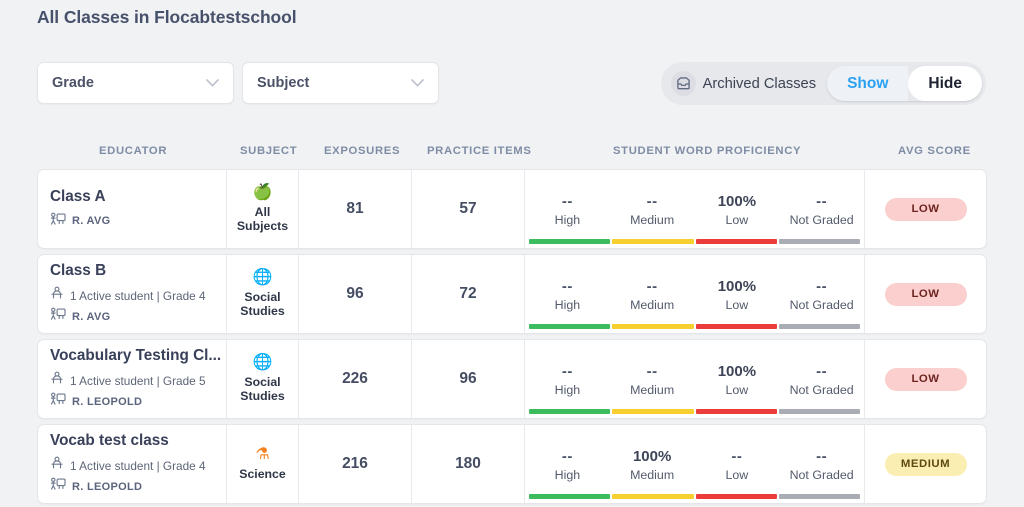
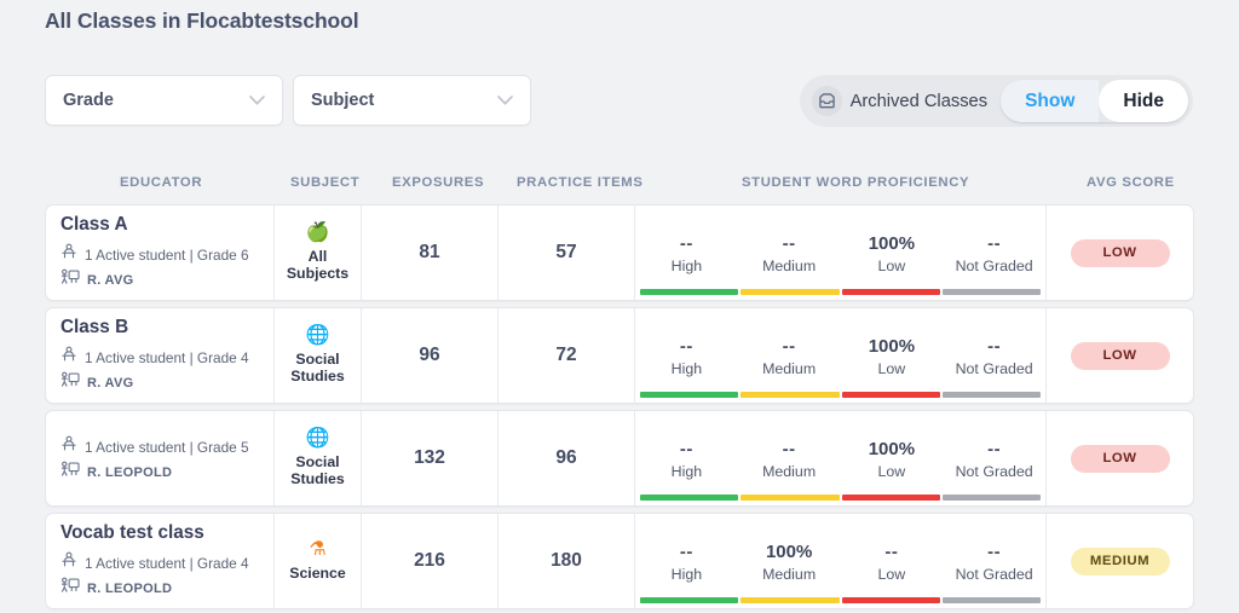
  All Classes in Flocabtestschool
  Grade
  Subject
  Archived Classes
  Show
  Hide
  EDUCATOR
  SUBJECT
  EXPOSURES
  PRACTICE ITEMS
  STUDENT WORD PROFICIENCY
  AVG SCORE
  Class A
+ 1 Active student | Grade 6
  R. AVG
  🍏
  All
  Subjects
  81
  57
  --
  High
  --
  Medium
  100%
  Low
  --
  Not Graded
  LOW
  Class B
  1 Active student | Grade 4
  R. AVG
  🌐
  Social
  Studies
  96
  72
  --
  High
  --
  Medium
  100%
  Low
  --
  Not Graded
  LOW
- Vocabulary Testing Cl...
  1 Active student | Grade 5
  R. LEOPOLD
  🌐
  Social
  Studies
- 226
+ 132
  96
  --
  High
  --
  Medium
  100%
  Low
  --
  Not Graded
  LOW
  Vocab test class
  1 Active student | Grade 4
  R. LEOPOLD
  ⚗
  Science
  216
  180
  --
  High
  100%
  Medium
  --
  Low
  --
  Not Graded
  MEDIUM
